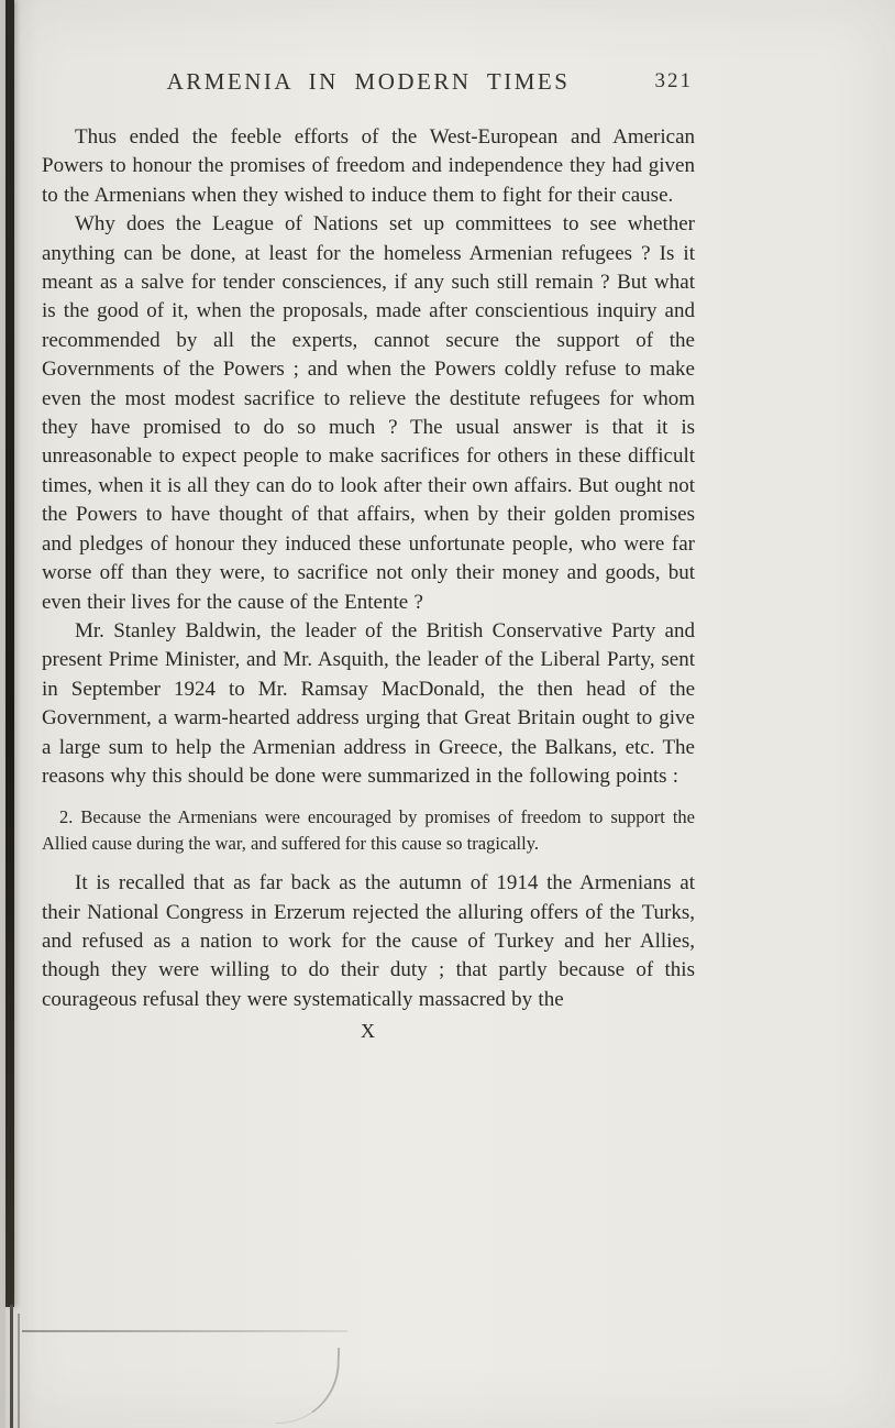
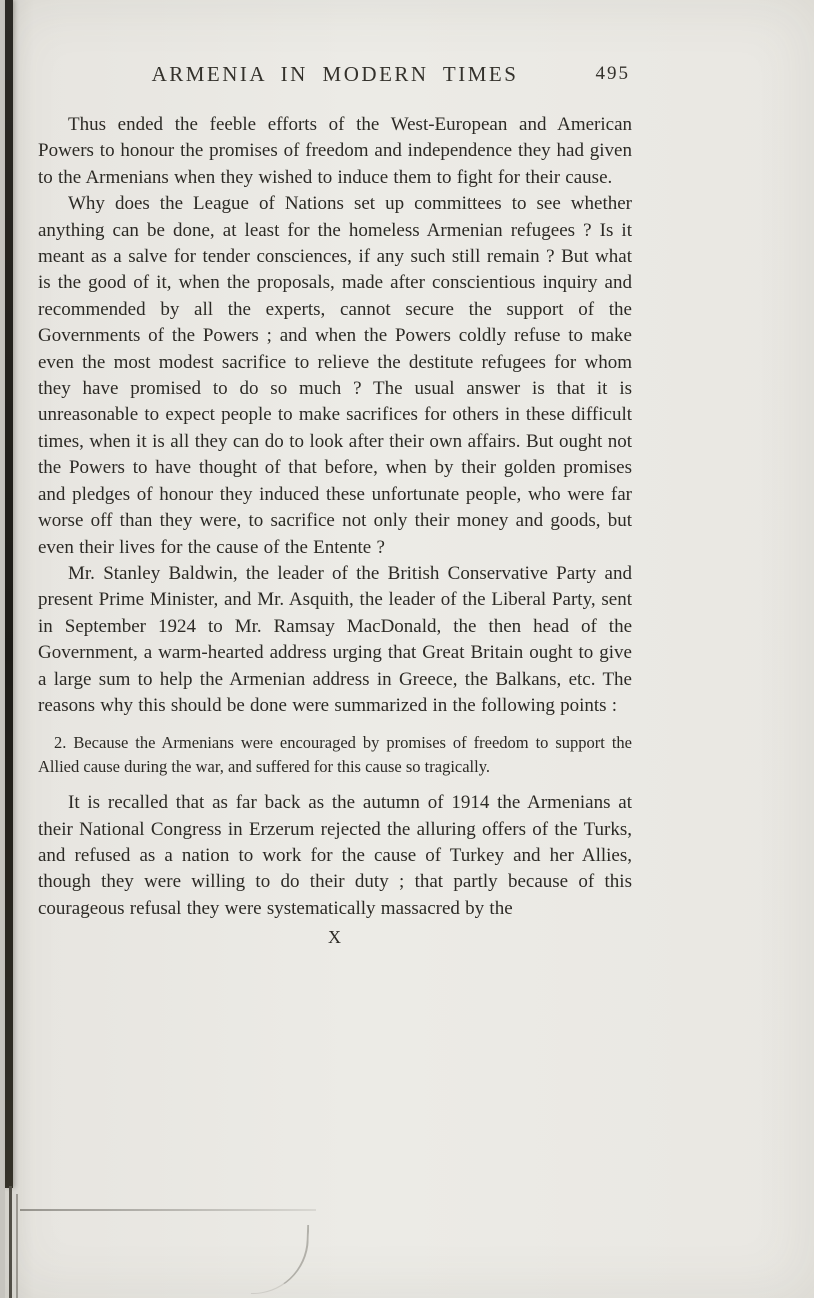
  ARMENIA IN MODERN TIMES
- 321
+ 495
  Thus ended the feeble efforts of the West-European and American Powers to honour the promises of freedom and independence they had given to the Armenians when they wished to induce them to fight for their cause.
- Why does the League of Nations set up committees to see whether anything can be done, at least for the homeless Armenian refugees ? Is it meant as a salve for tender consciences, if any such still remain ? But what is the good of it, when the proposals, made after conscientious inquiry and recommended by all the experts, cannot secure the support of the Governments of the Powers ; and when the Powers coldly refuse to make even the most modest sacrifice to relieve the destitute refugees for whom they have promised to do so much ? The usual answer is that it is unreasonable to expect people to make sacrifices for others in these difficult times, when it is all they can do to look after their own affairs. But ought not the Powers to have thought of that affairs, when by their golden promises and pledges of honour they induced these unfortunate people, who were far worse off than they were, to sacrifice not only their money and goods, but even their lives for the cause of the Entente ?
+ Why does the League of Nations set up committees to see whether anything can be done, at least for the homeless Armenian refugees ? Is it meant as a salve for tender consciences, if any such still remain ? But what is the good of it, when the proposals, made after conscientious inquiry and recommended by all the experts, cannot secure the support of the Governments of the Powers ; and when the Powers coldly refuse to make even the most modest sacrifice to relieve the destitute refugees for whom they have promised to do so much ? The usual answer is that it is unreasonable to expect people to make sacrifices for others in these difficult times, when it is all they can do to look after their own affairs. But ought not the Powers to have thought of that before, when by their golden promises and pledges of honour they induced these unfortunate people, who were far worse off than they were, to sacrifice not only their money and goods, but even their lives for the cause of the Entente ?
  Mr. Stanley Baldwin, the leader of the British Conservative Party and present Prime Minister, and Mr. Asquith, the leader of the Liberal Party, sent in September 1924 to Mr. Ramsay MacDonald, the then head of the Government, a warm-hearted address urging that Great Britain ought to give a large sum to help the Armenian address in Greece, the Balkans, etc. The reasons why this should be done were summarized in the following points :
  2. Because the Armenians were encouraged by promises of freedom to support the Allied cause during the war, and suffered for this cause so tragically.
  It is recalled that as far back as the autumn of 1914 the Armenians at their National Congress in Erzerum rejected the alluring offers of the Turks, and refused as a nation to work for the cause of Turkey and her Allies, though they were willing to do their duty ; that partly because of this courageous refusal they were systematically massacred by the
  X
